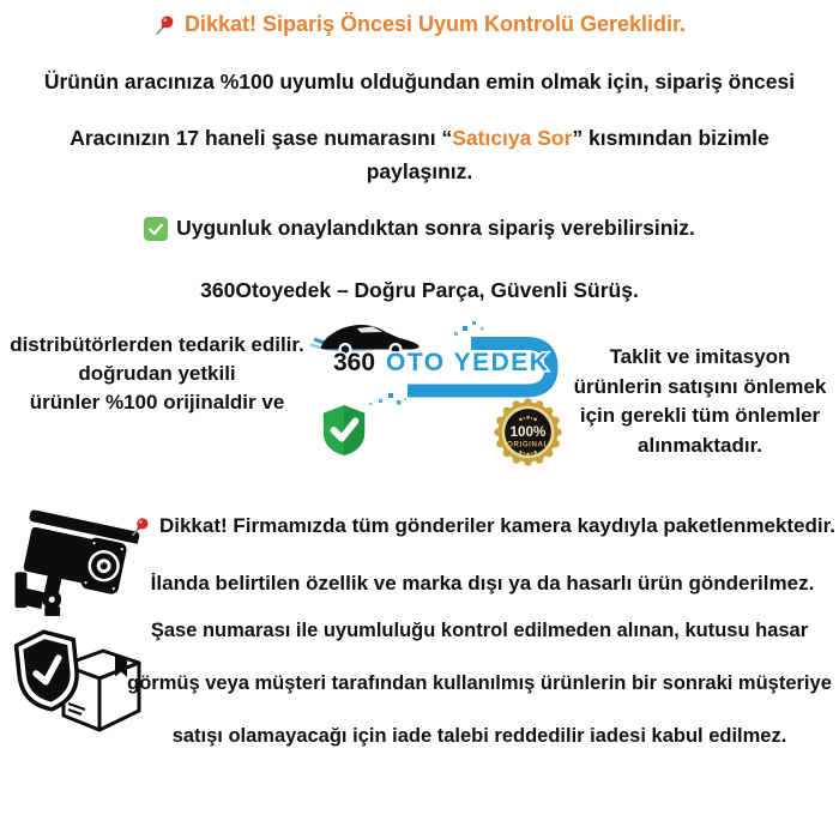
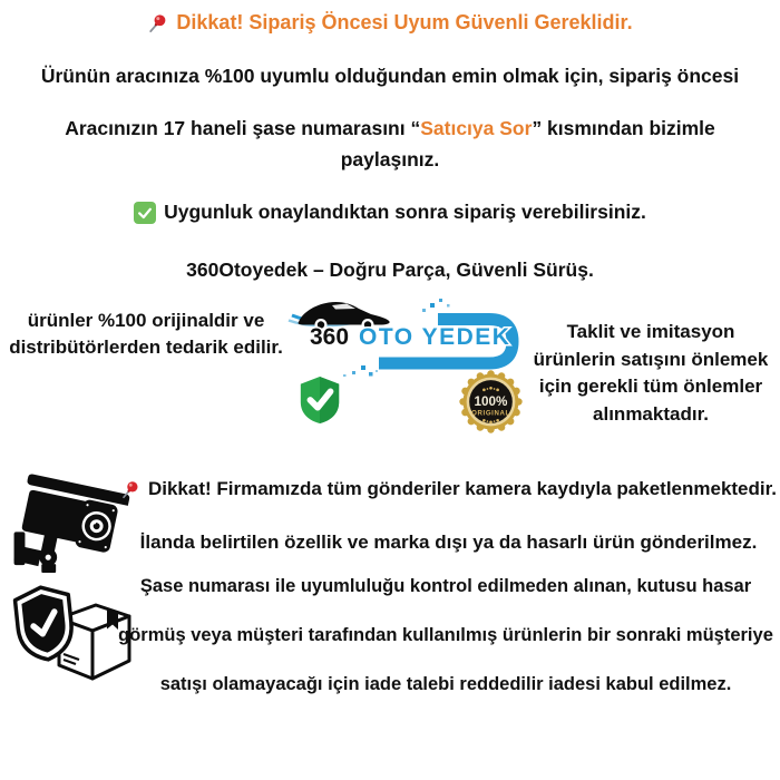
- Dikkat! Sipariş Öncesi Uyum Kontrolü Gereklidir.
+ Dikkat! Sipariş Öncesi Uyum Güvenli Gereklidir.
  Ürünün aracınıza %100 uyumlu olduğundan emin olmak için, sipariş öncesi
  Aracınızın 17 haneli şase numarasını “Satıcıya Sor” kısmından bizimle
  paylaşınız.
  Uygunluk onaylandıktan sonra sipariş verebilirsiniz.
  360Otoyedek – Doğru Parça, Güvenli Sürüş.
- distribütörlerden tedarik edilir.
+ ürünler %100 orijinaldir ve
- doğrudan yetkili
- ürünler %100 orijinaldir ve
+ distribütörlerden tedarik edilir.
  Taklit ve imitasyon
  ürünlerin satışını önlemek
  için gerekli tüm önlemler
  alınmaktadır.
  360
  OTO YEDEK
  100%
  Dikkat! Firmamızda tüm gönderiler kamera kaydıyla paketlenmektedir.
  İlanda belirtilen özellik ve marka dışı ya da hasarlı ürün gönderilmez.
  Şase numarası ile uyumluluğu kontrol edilmeden alınan, kutusu hasar
  görmüş veya müşteri tarafından kullanılmış ürünlerin bir sonraki müşteriye
  satışı olamayacağı için iade talebi reddedilir iadesi kabul edilmez.
